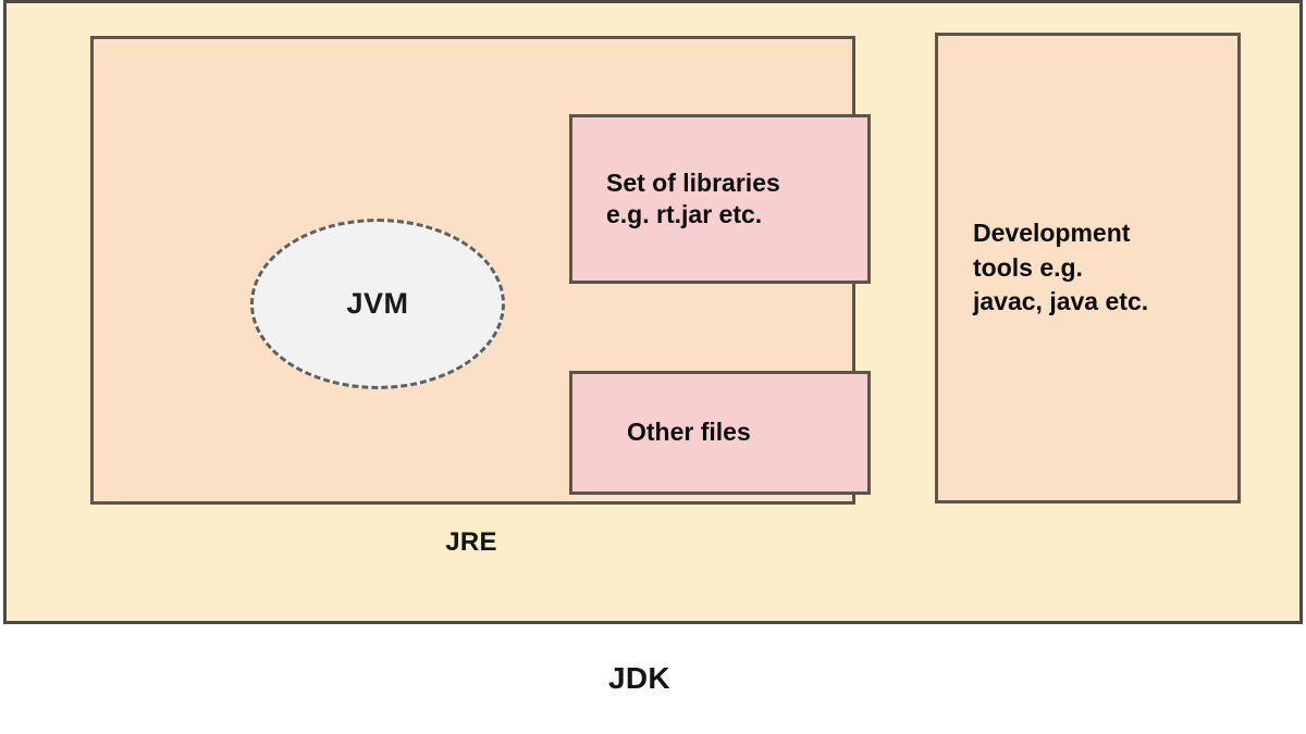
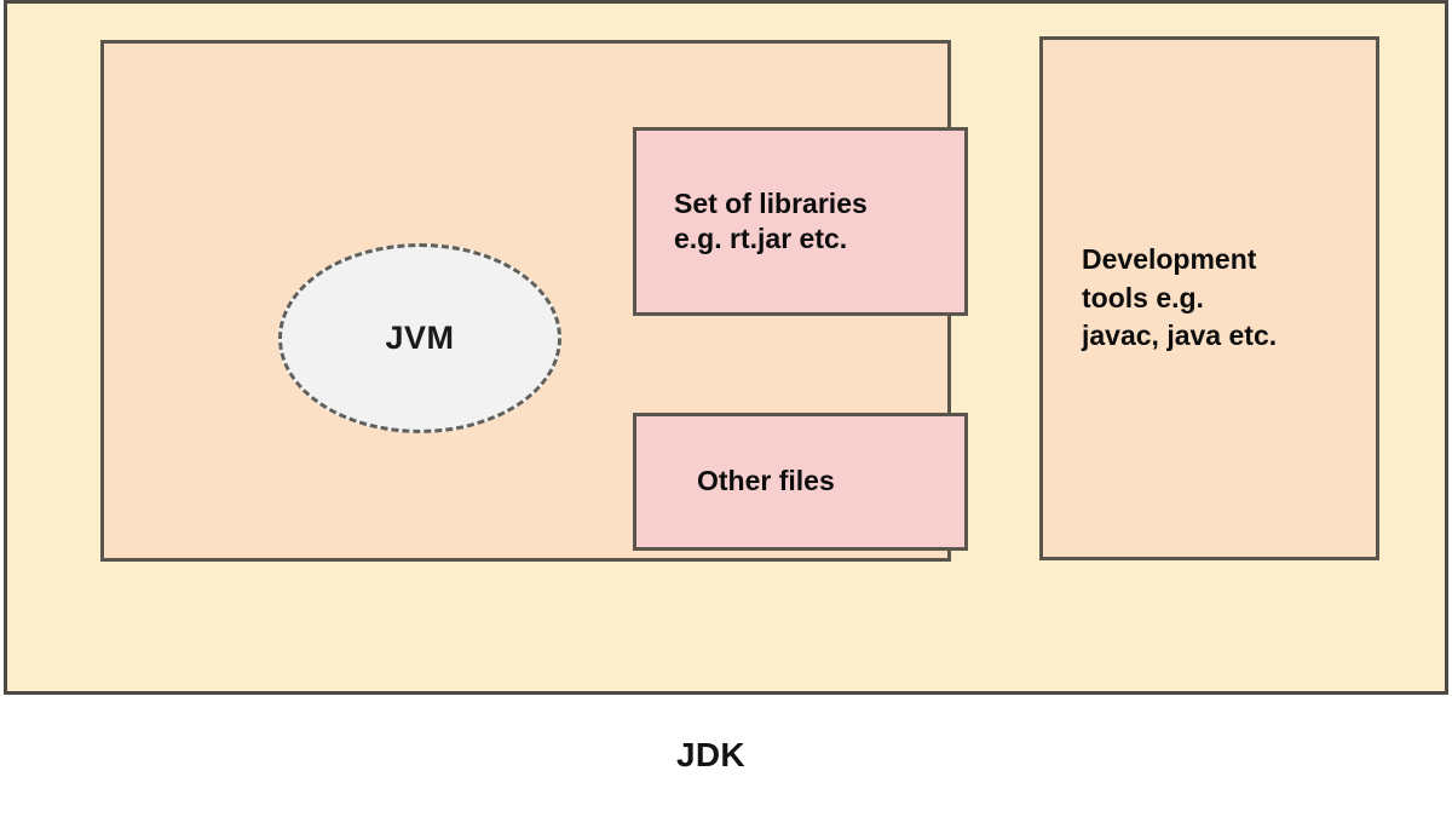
  JVM
  Set of libraries
  e.g. rt.jar etc.
  Other files
  Development
  tools e.g.
  javac, java etc.
- JRE
  JDK
